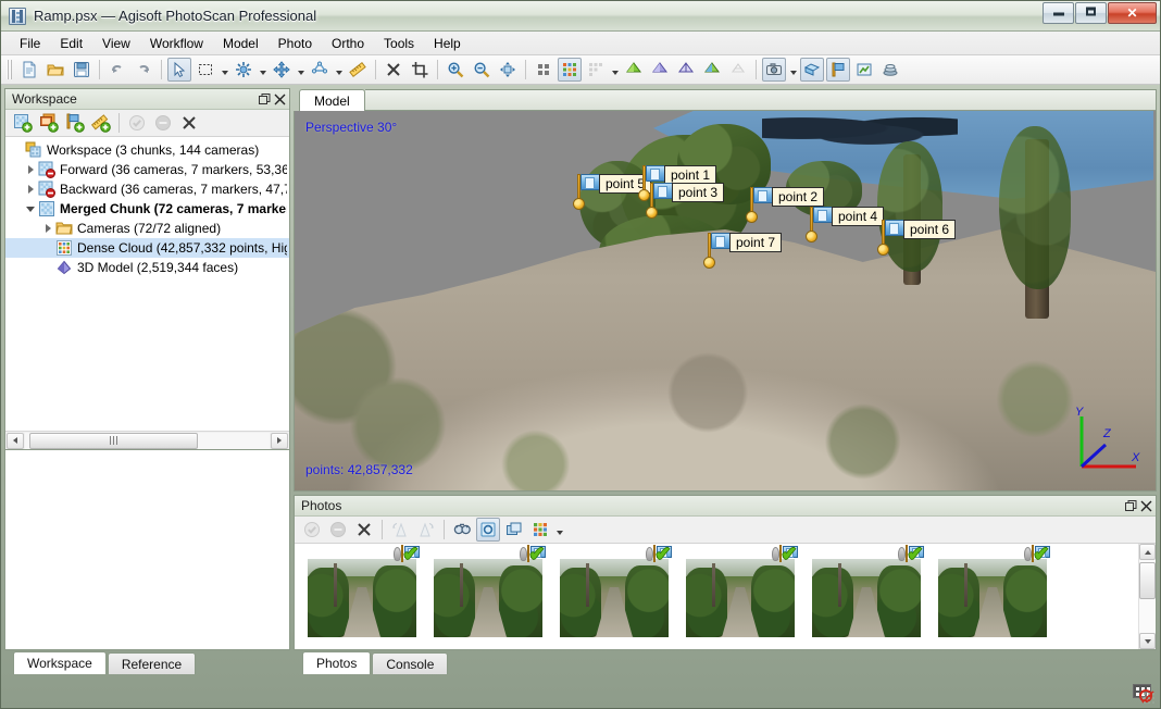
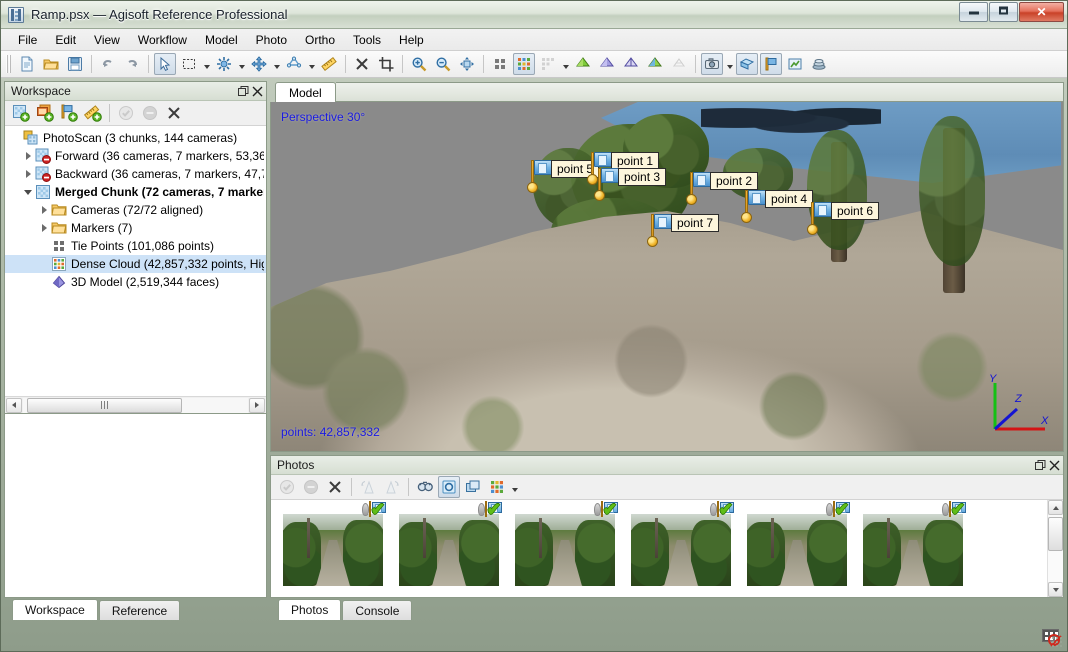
- Ramp.psx — Agisoft PhotoScan Professional
+ Ramp.psx — Agisoft Reference Professional
  ✕
  File
  Edit
  View
  Workflow
  Model
  Photo
  Ortho
  Tools
  Help
  Workspace
- Workspace (3 chunks, 144 cameras)
+ PhotoScan (3 chunks, 144 cameras)
  Forward (36 cameras, 7 markers, 53,36
  Backward (36 cameras, 7 markers, 47,
  Merged Chunk (72 cameras, 7 marke
  Cameras (72/72 aligned)
+ Markers (7)
+ Tie Points (101,086 points)
  Dense Cloud (42,857,332 points, Hi
  3D Model (2,519,344 faces)
  Workspace
  Reference
  Model
  Perspective 30°
  points: 42,857,332
  point 5
  point 1
  point 3
  point 2
  point 4
  point 6
  point 7
  X
  Y
  Z
  Photos
  ✔
  ✔
  ✔
  ✔
  ✔
  ✔
  Photos
  Console
